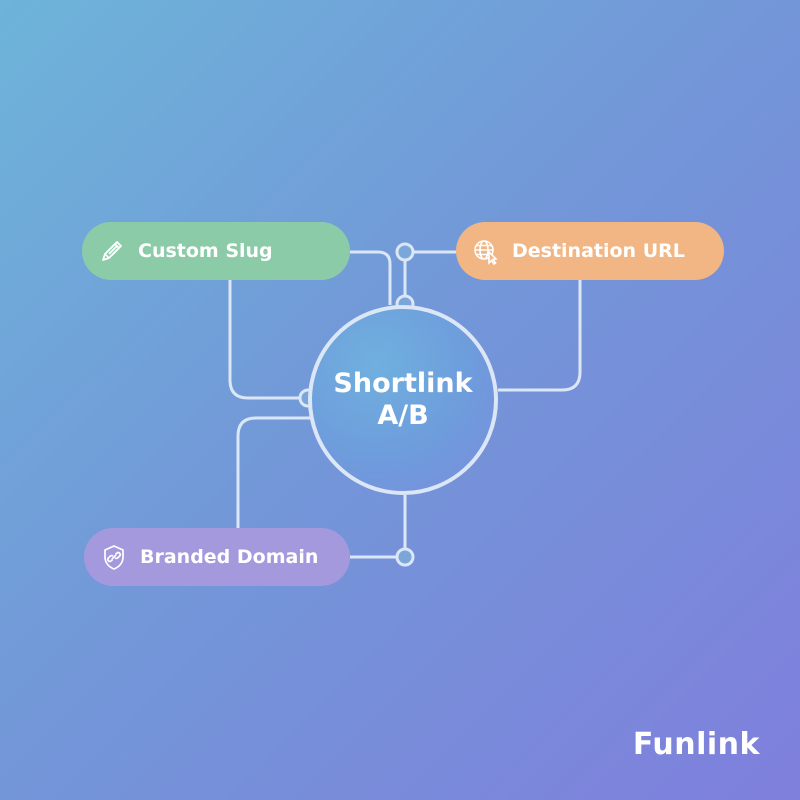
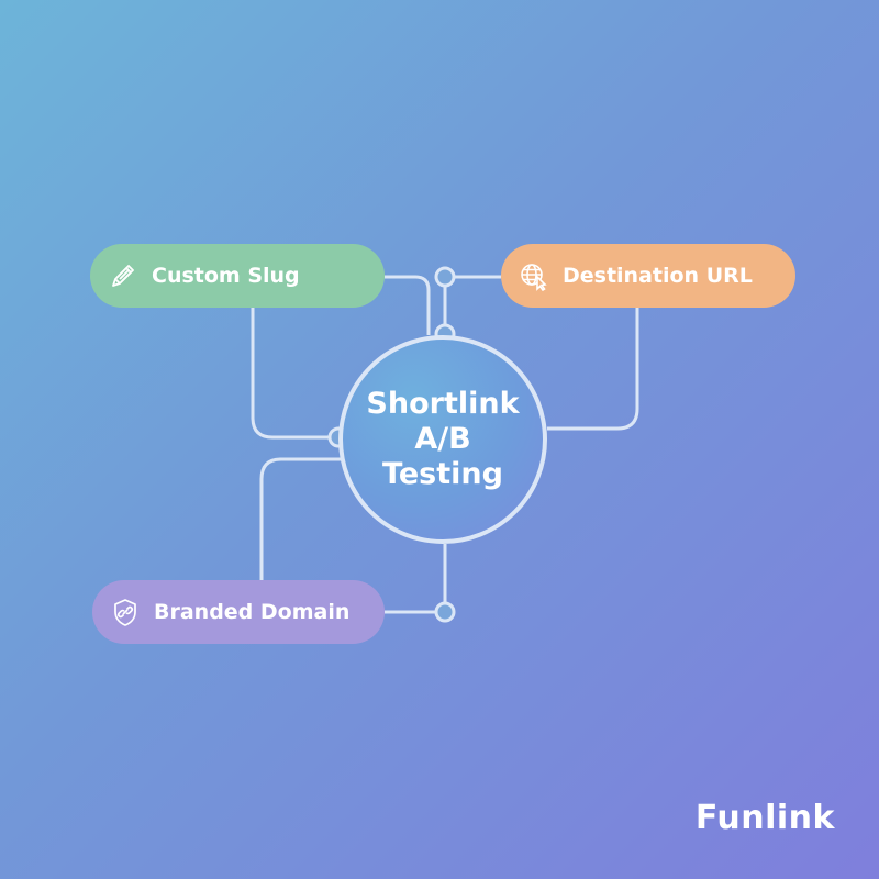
  Custom Slug
  Destination URL
  Branded Domain
  Shortlink
  A/B
+ Testing
  Funlink
